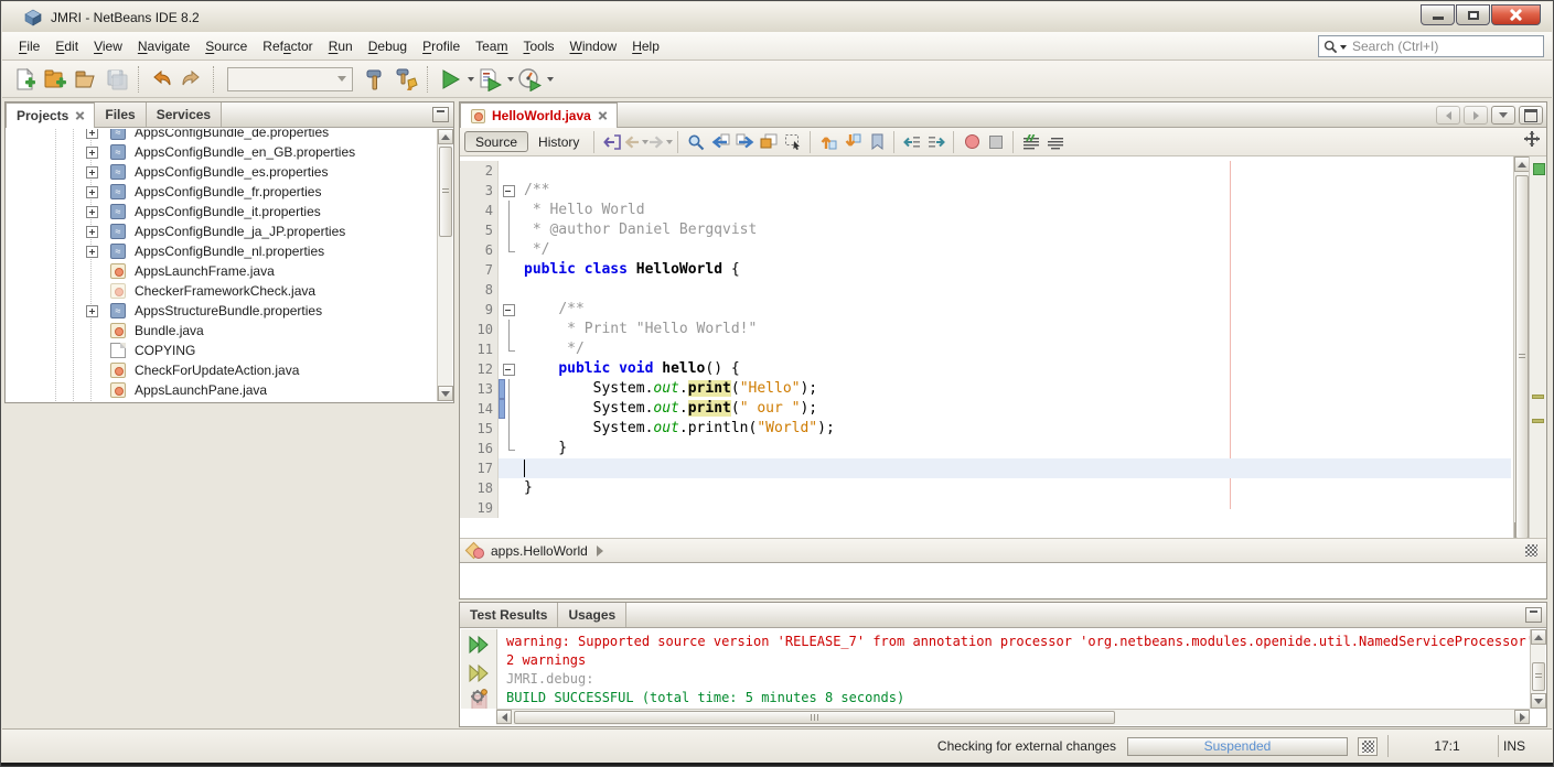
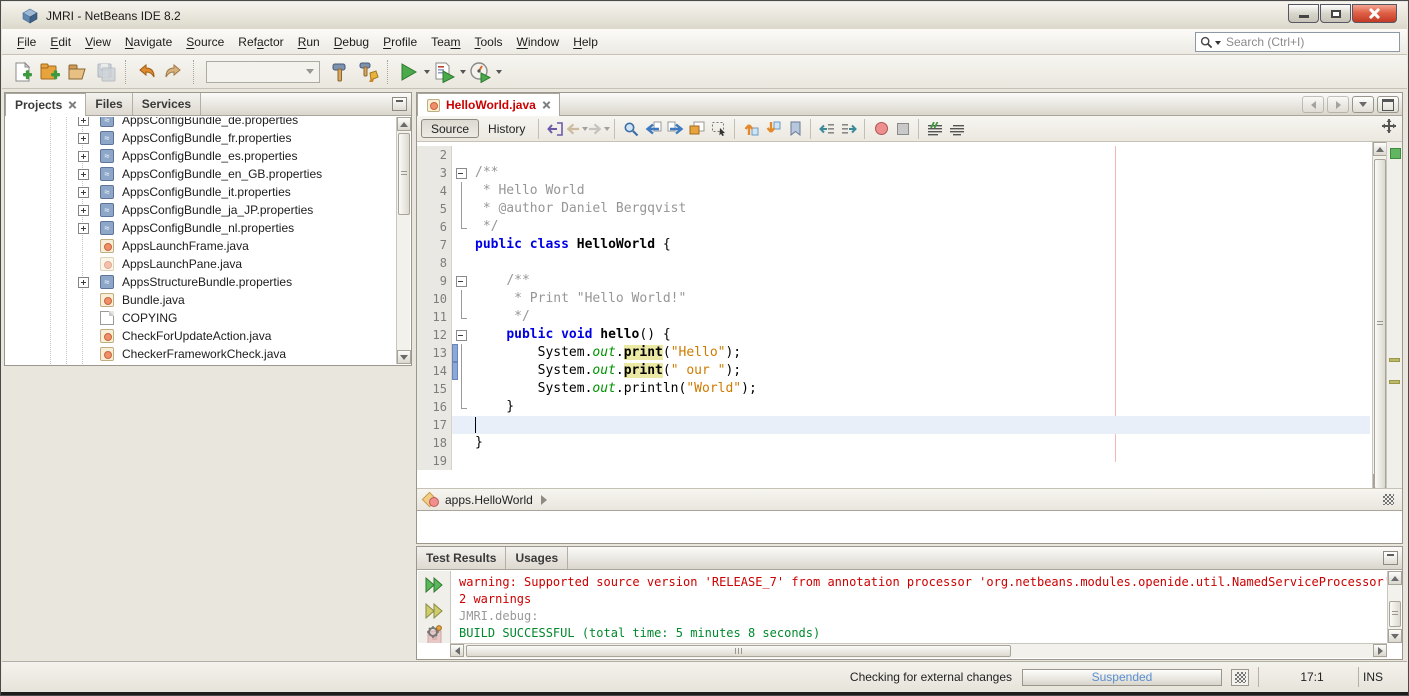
  JMRI - NetBeans IDE 8.2
  Search (Ctrl+I)
  File
  Edit
  View
  Navigate
  Source
  Refactor
  Run
  Debug
  Profile
  Team
  Tools
  Window
  Help
  Projects
  Files
  Services
  ≈
  AppsConfigBundle_de.properties
  ≈
- AppsConfigBundle_en_GB.properties
+ AppsConfigBundle_fr.properties
  ≈
  AppsConfigBundle_es.properties
  ≈
- AppsConfigBundle_fr.properties
+ AppsConfigBundle_en_GB.properties
  ≈
  AppsConfigBundle_it.properties
  ≈
  AppsConfigBundle_ja_JP.properties
  ≈
  AppsConfigBundle_nl.properties
  AppsLaunchFrame.java
- CheckerFrameworkCheck.java
+ AppsLaunchPane.java
  ≈
  AppsStructureBundle.properties
  Bundle.java
  COPYING
  CheckForUpdateAction.java
- AppsLaunchPane.java
+ CheckerFrameworkCheck.java
  HelloWorld.java
  Source
  History
  2
  3
  /**
  4
  * Hello World
  5
  * @author Daniel Bergqvist
  6
  */
  7
  public class HelloWorld {
  8
  9
  /**
  10
  * Print "Hello World!"
  11
  */
  12
  public void hello() {
  13
  System.out.print("Hello");
  14
  System.out.print(" our ");
  15
  System.out.println("World");
  16
  }
  17
  18
  }
  19
  apps.HelloWorld
  Test Results
  Usages
  warning: Supported source version 'RELEASE_7' from annotation processor 'org.netbeans.modules.openide.util.NamedServiceProcessor
  2 warnings
  JMRI.debug:
  BUILD SUCCESSFUL (total time: 5 minutes 8 seconds)
  Checking for external changes
  Suspended
  17:1
  INS
